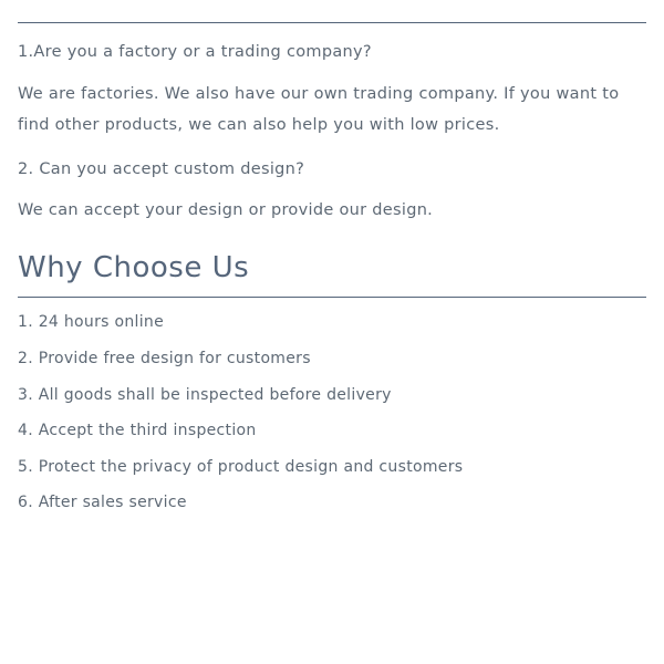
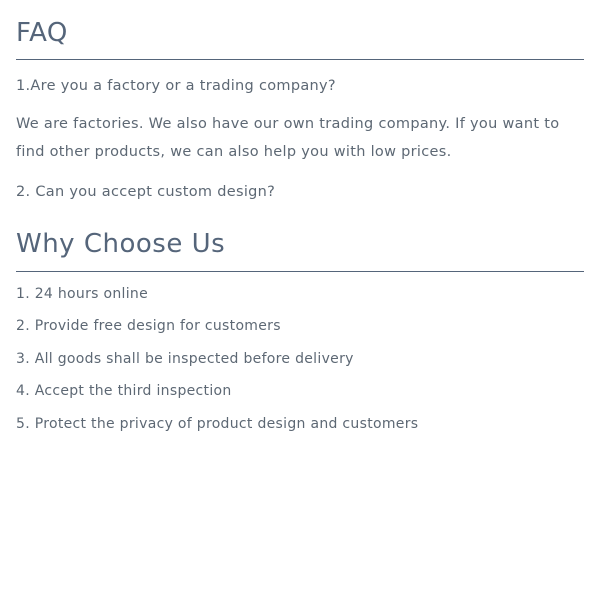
+ FAQ
  1.Are you a factory or a trading company?
  We are factories. We also have our own trading company. If you want to find other products, we can also help you with low prices.
  2. Can you accept custom design?
- We can accept your design or provide our design.
  Why Choose Us
  1. 24 hours online
  2. Provide free design for customers
  3. All goods shall be inspected before delivery
  4. Accept the third inspection
  5. Protect the privacy of product design and customers
- 6. After sales service
